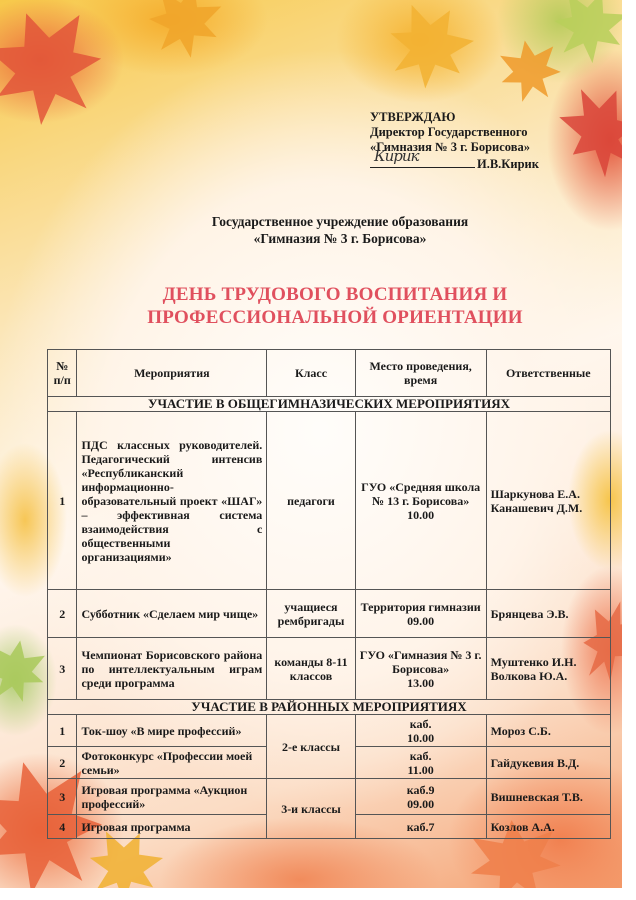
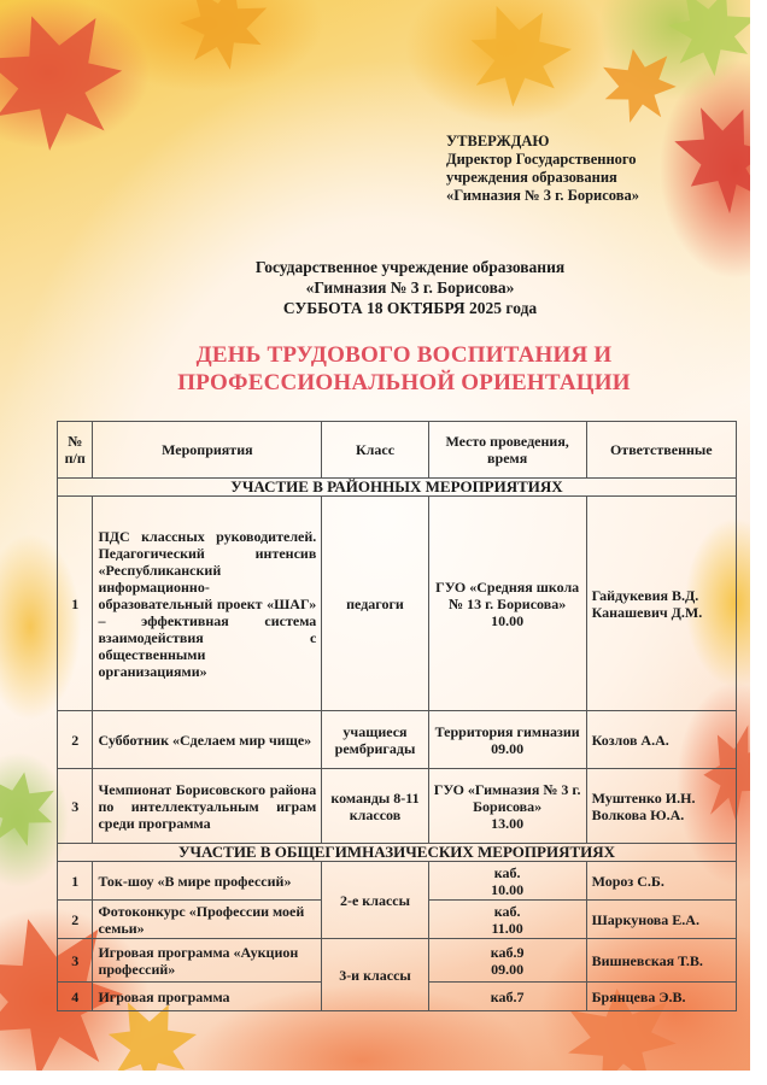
  УТВЕРЖДАЮ
  Директор Государственного
+ учреждения образования
  «Гимназия № 3 г. Борисова»
- Кирик
- И.В.Кирик
  Государственное учреждение образования
  «Гимназия № 3 г. Борисова»
+ СУББОТА 18 ОКТЯБРЯ 2025 года
  ДЕНЬ ТРУДОВОГО ВОСПИТАНИЯ И
  ПРОФЕССИОНАЛЬНОЙ ОРИЕНТАЦИИ
  № п/п	Мероприятия	Класс	Место проведения, время	Ответственные
- УЧАСТИЕ В ОБЩЕГИМНАЗИЧЕСКИХ МЕРОПРИЯТИЯХ
+ УЧАСТИЕ В РАЙОННЫХ МЕРОПРИЯТИЯХ
- 1	ПДС классных руководителей. Педагогический интенсив «Республиканский информационно-образовательный проект «ШАГ» – эффективная система взаимодействия с общественными организациями»	педагоги	ГУО «Средняя школа № 13 г. Борисова» 10.00	Шаркунова Е.А. Канашевич Д.М.
+ 1	ПДС классных руководителей. Педагогический интенсив «Республиканский информационно-образовательный проект «ШАГ» – эффективная система взаимодействия с общественными организациями»	педагоги	ГУО «Средняя школа № 13 г. Борисова» 10.00	Гайдукевия В.Д. Канашевич Д.М.
- 2	Субботник «Сделаем мир чище»	учащиеся рембригады	Территория гимназии 09.00	Брянцева Э.В.
+ 2	Субботник «Сделаем мир чище»	учащиеся рембригады	Территория гимназии 09.00	Козлов А.А.
  3	Чемпионат Борисовского района по интеллектуальным играм среди программа	команды 8-11 классов	ГУО «Гимназия № 3 г. Борисова» 13.00	Муштенко И.Н. Волкова Ю.А.
- УЧАСТИЕ В РАЙОННЫХ МЕРОПРИЯТИЯХ
+ УЧАСТИЕ В ОБЩЕГИМНАЗИЧЕСКИХ МЕРОПРИЯТИЯХ
  1	Ток-шоу «В мире профессий»	2-е классы	каб. 10.00	Мороз С.Б.
- 2	Фотоконкурс «Профессии моей семьи»	каб. 11.00	Гайдукевия В.Д.
+ 2	Фотоконкурс «Профессии моей семьи»	каб. 11.00	Шаркунова Е.А.
  3	Игровая программа «Аукцион профессий»	3-и классы	каб.9 09.00	Вишневская Т.В.
- 4	Игровая программа	каб.7	Козлов А.А.
+ 4	Игровая программа	каб.7	Брянцева Э.В.
